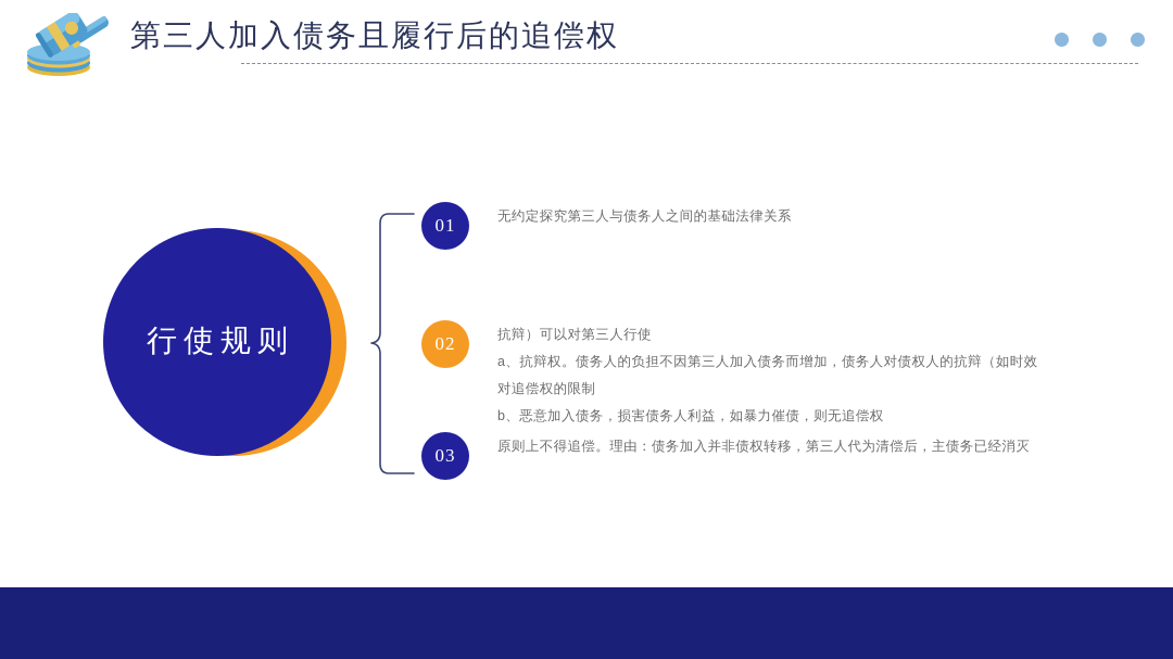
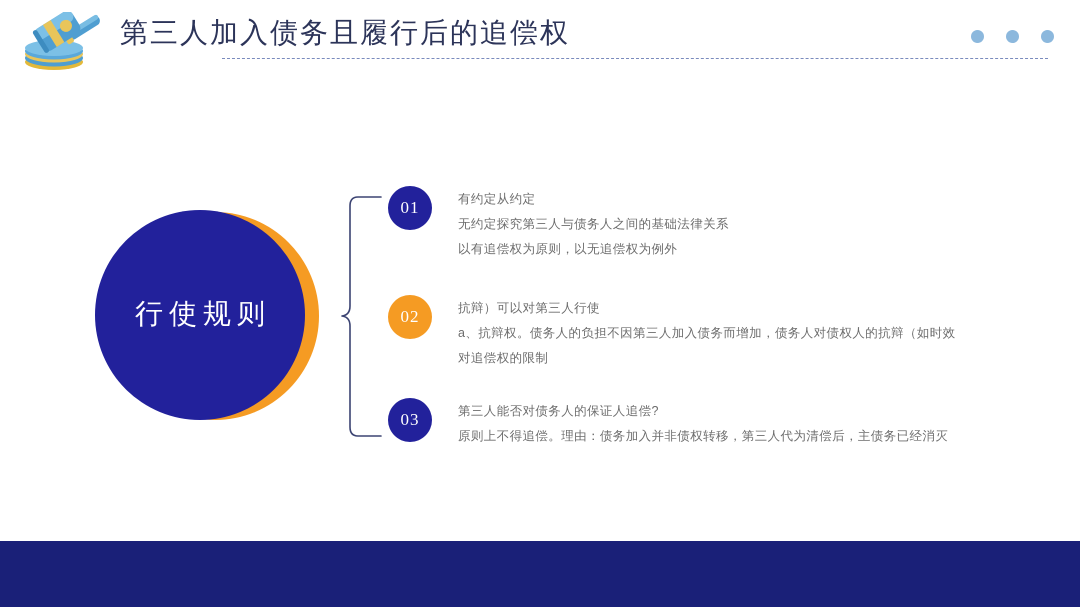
  第三人加入债务且履行后的追偿权
  行使规则
  01
+ 有约定从约定
  无约定探究第三人与债务人之间的基础法律关系
+ 以有追偿权为原则，以无追偿权为例外
  02
  抗辩）可以对第三人行使
  a、抗辩权。债务人的负担不因第三人加入债务而增加，债务人对债权人的抗辩（如时效
  对追偿权的限制
- b、恶意加入债务，损害债务人利益，如暴力催债，则无追偿权
  03
+ 第三人能否对债务人的保证人追偿?
  原则上不得追偿。理由：债务加入并非债权转移，第三人代为清偿后，主债务已经消灭
